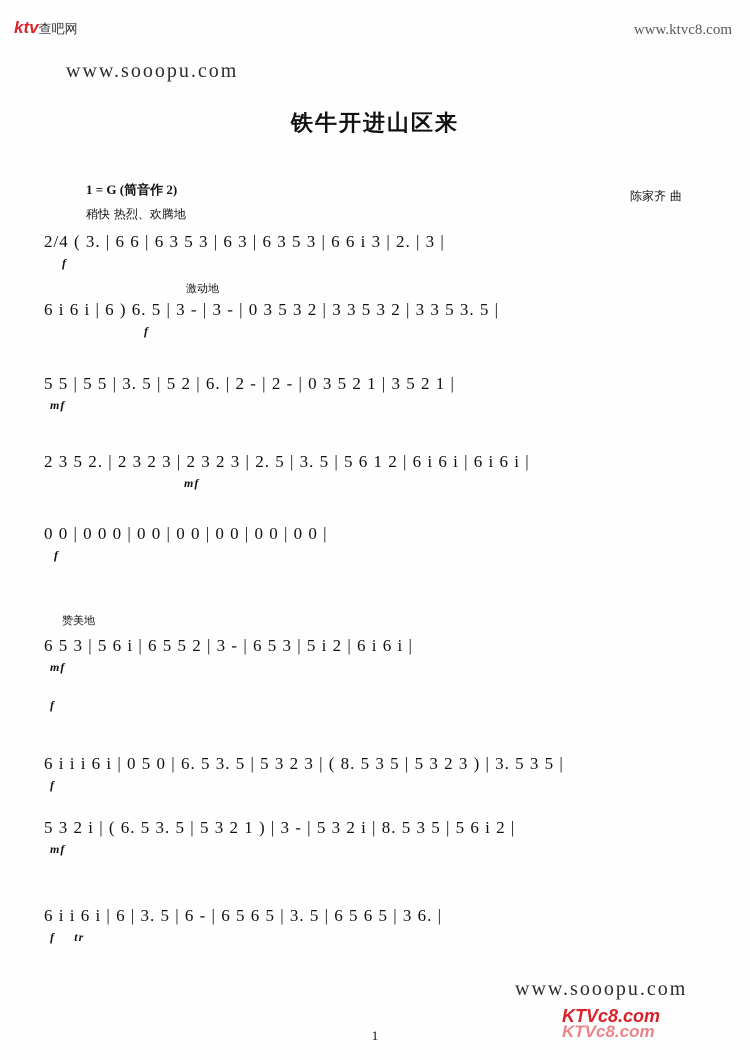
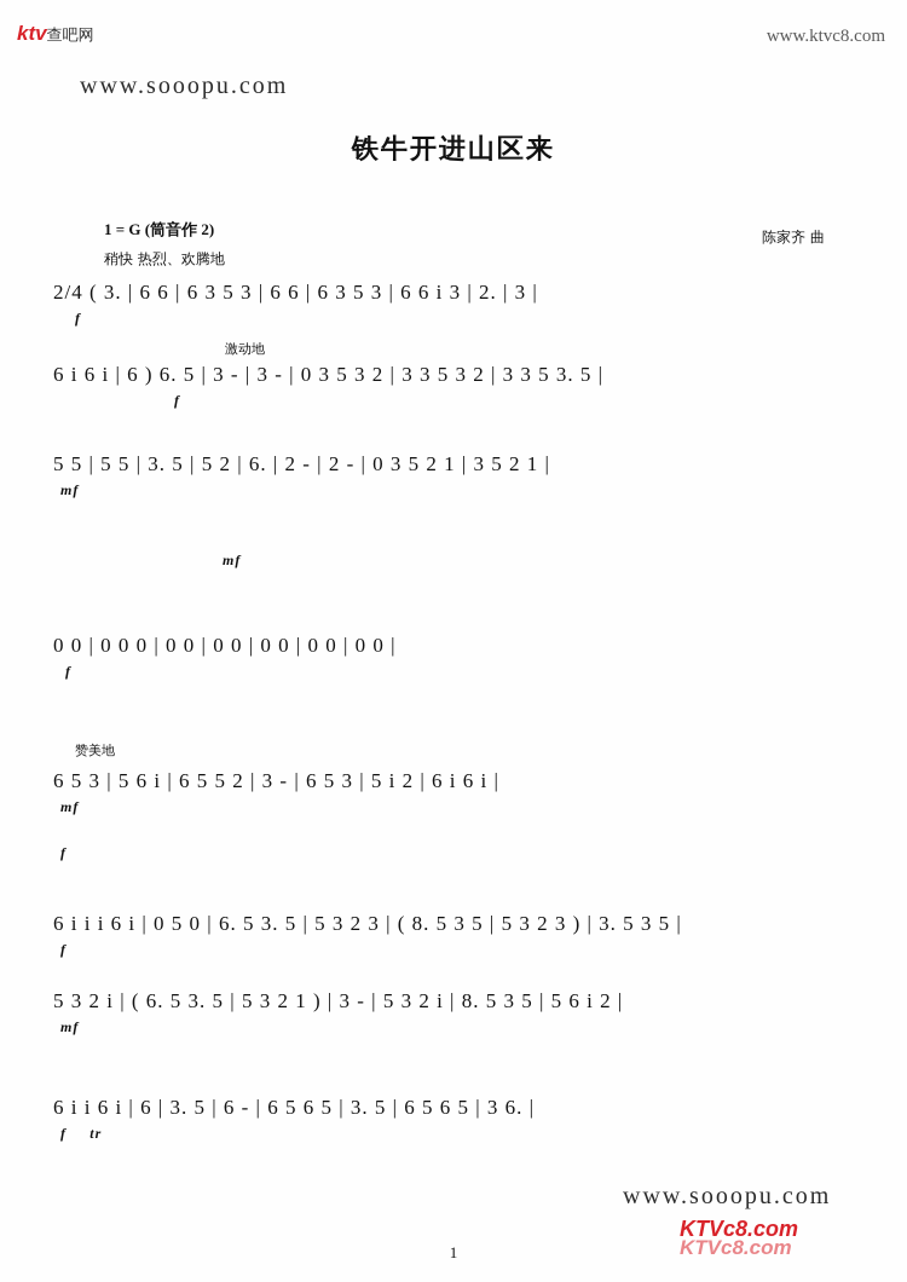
  ktv查吧网
  www.ktvc8.com
  www.sooopu.com
  铁牛开进山区来
  1 = G (筒音作 2)
  陈家齐 曲
  稍快 热烈、欢腾地
  激动地
  赞美地
- 2/4 ( 3. | 6 6 | 6 3 5 3 | 6 3 | 6 3 5 3 | 6 6 i 3 | 2. | 3 |
+ 2/4 ( 3. | 6 6 | 6 3 5 3 | 6 6 | 6 3 5 3 | 6 6 i 3 | 2. | 3 |
  f
  6 i 6 i | 6 ) 6. 5 | 3 - | 3 - | 0 3 5 3 2 | 3 3 5 3 2 | 3 3 5 3. 5 |
  f
  5 5 | 5 5 | 3. 5 | 5 2 | 6. | 2 - | 2 - | 0 3 5 2 1 | 3 5 2 1 |
  mf
- 2 3 5 2. | 2 3 2 3 | 2 3 2 3 | 2. 5 | 3. 5 | 5 6 1 2 | 6 i 6 i | 6 i 6 i |
  mf
  0 0 | 0 0 0 | 0 0 | 0 0 | 0 0 | 0 0 | 0 0 |
  f
  6 5 3 | 5 6 i | 6 5 5 2 | 3 - | 6 5 3 | 5 i 2 | 6 i 6 i |
  mf
  f
  6 i i i 6 i | 0 5 0 | 6. 5 3. 5 | 5 3 2 3 | ( 8. 5 3 5 | 5 3 2 3 ) | 3. 5 3 5 |
  f
  5 3 2 i | ( 6. 5 3. 5 | 5 3 2 1 ) | 3 - | 5 3 2 i | 8. 5 3 5 | 5 6 i 2 |
  mf
  6 i i 6 i | 6 | 3. 5 | 6 - | 6 5 6 5 | 3. 5 | 6 5 6 5 | 3 6. |
  f tr
  www.sooopu.com
  KTVc8.com
  KTVc8.com
  1
